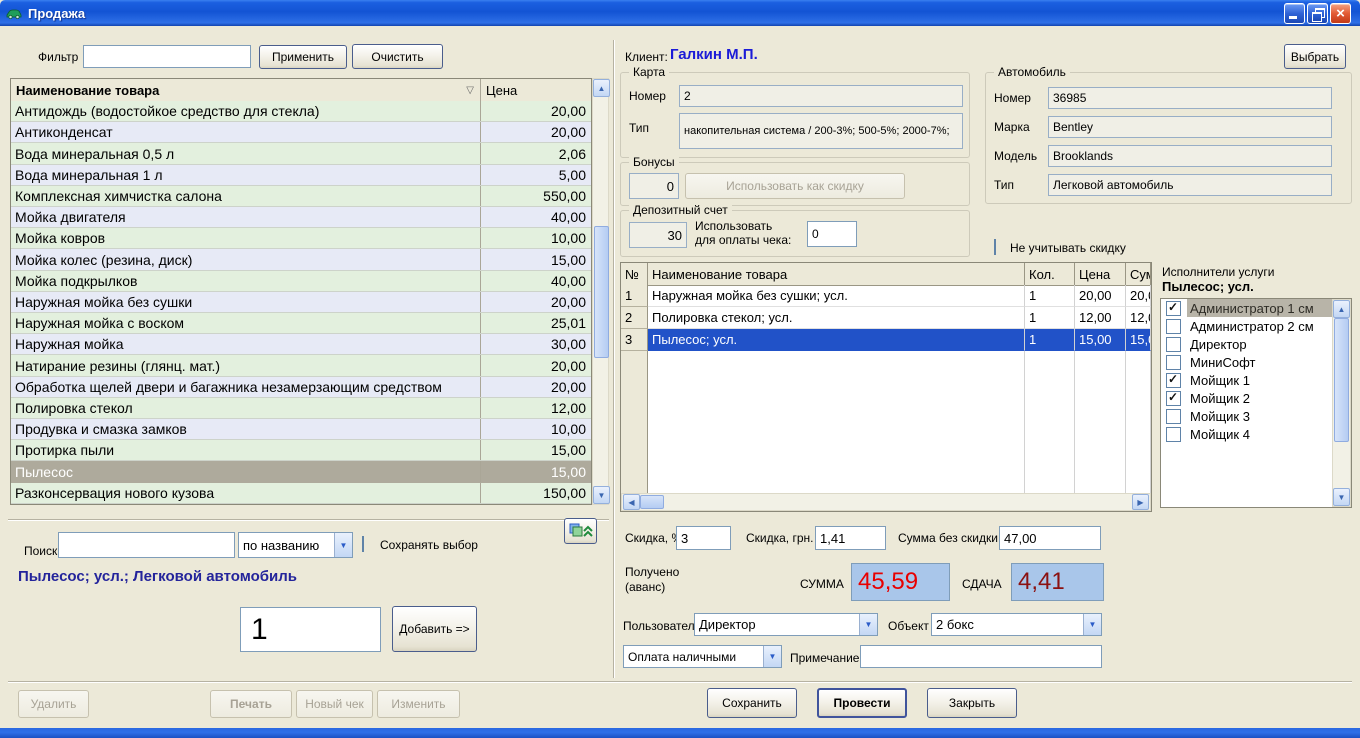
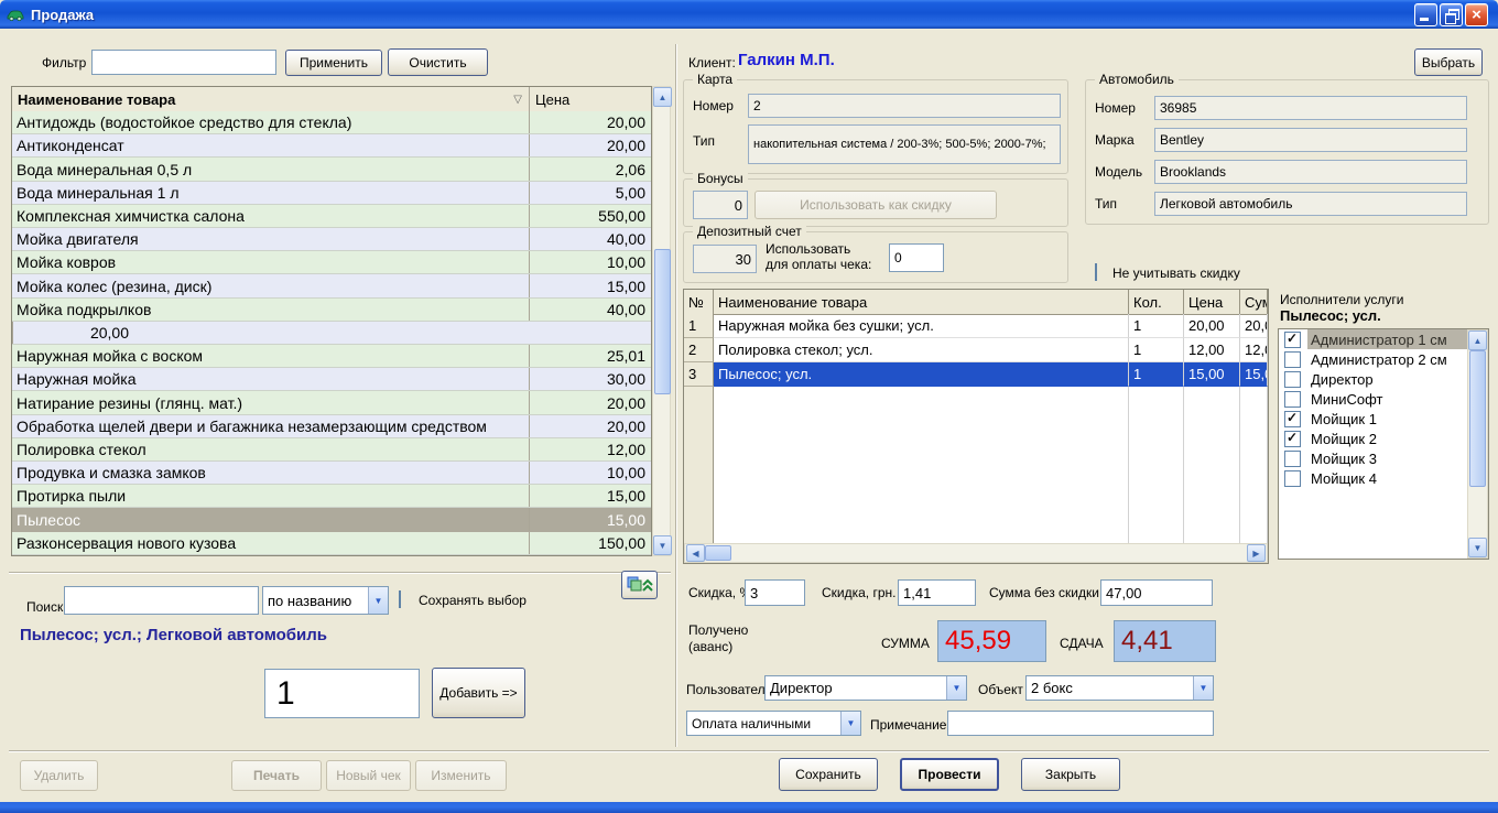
  Продажа
  ×
  Фильтр
  Применить
  Очистить
  Наименование товара
  ▽
  Цена
  Антидождь (водостойкое средство для стекла)
  20,00
  Антиконденсат
  20,00
  Вода минеральная 0,5 л
  2,06
  Вода минеральная 1 л
  5,00
  Комплексная химчистка салона
  550,00
  Мойка двигателя
  40,00
  Мойка ковров
  10,00
  Мойка колес (резина, диск)
  15,00
  Мойка подкрылков
  40,00
- Наружная мойка без сушки
  20,00
  Наружная мойка с воском
  25,01
  Наружная мойка
  30,00
  Натирание резины (глянц. мат.)
  20,00
  Обработка щелей двери и багажника незамерзающим средством
  20,00
  Полировка стекол
  12,00
  Продувка и смазка замков
  10,00
  Протирка пыли
  15,00
  Пылесос
  15,00
  Разконсервация нового кузова
  150,00
  ▲
  ▼
  Поиск
  по названию
  ▼
  Сохранять выбор
  Пылесос; усл.; Легковой автомобиль
  1
  Добавить =>
  Удалить
  Печать
  Новый чек
  Изменить
  Клиент:
  Галкин М.П.
  Выбрать
  Карта
  Номер
  2
  Тип
  накопительная система / 200-3%; 500-5%; 2000-7%;
  Автомобиль
  Номер
  36985
  Марка
  Bentley
  Модель
  Brooklands
  Тип
  Легковой автомобиль
  Бонусы
  0
  Использовать как скидку
  Депозитный счет
  30
  Использовать
  для оплаты чека:
  0
  Не учитывать скидку
  №
  Наименование товара
  Кол.
  Цена
  Сум
  1
  Наружная мойка без сушки; усл.
  1
  20,00
  20,
  2
  Полировка стекол; усл.
  1
  12,00
  12,
  3
  Пылесос; усл.
  1
  15,00
  15,
  ◀
  ▶
  Исполнители услуги
  Пылесос; усл.
  Администратор 1 см
  Администратор 2 см
  Директор
  МиниСофт
  Мойщик 1
  Мойщик 2
  Мойщик 3
  Мойщик 4
  ▲
  ▼
  Скидка,
  3
  Скидка, грн.
  1,41
  Сумма без скидки
  47,00
  Получено
  (аванс)
  СУММА
  45,59
  СДАЧА
  4,41
  Пользовател
  Директор
  ▼
  Объект
  2 бокс
  ▼
  Оплата наличными
  ▼
  Примечание
  Сохранить
  Провести
  Закрыть
